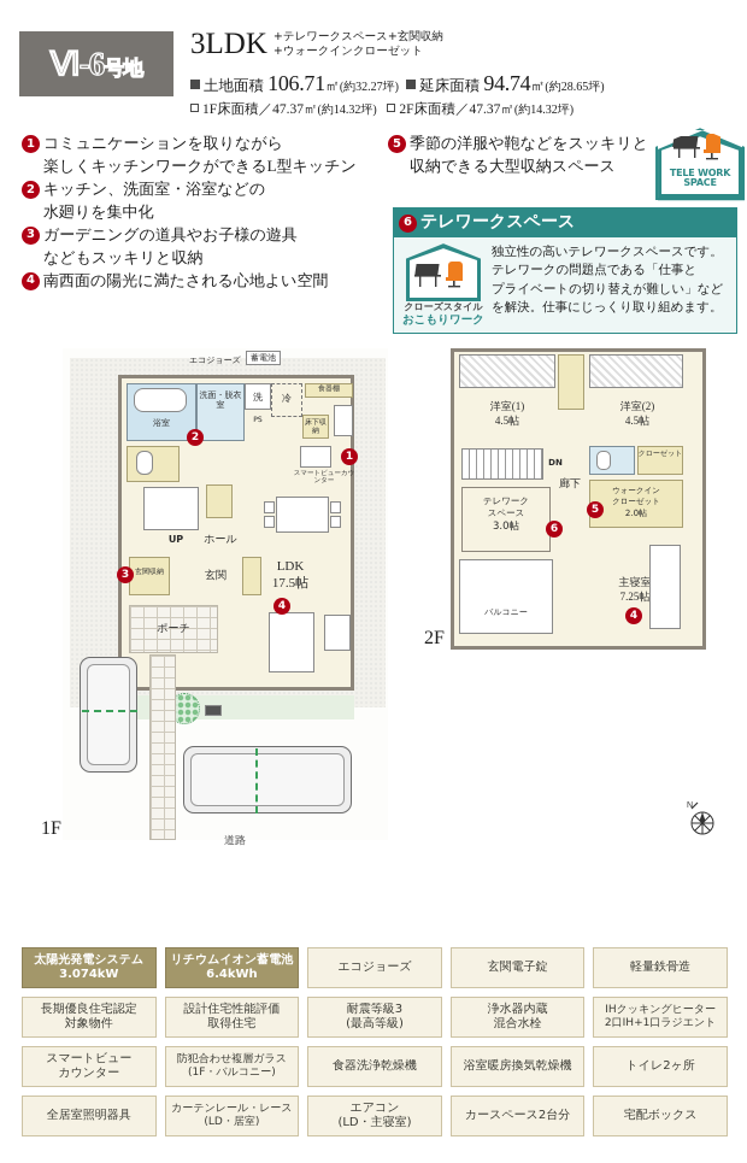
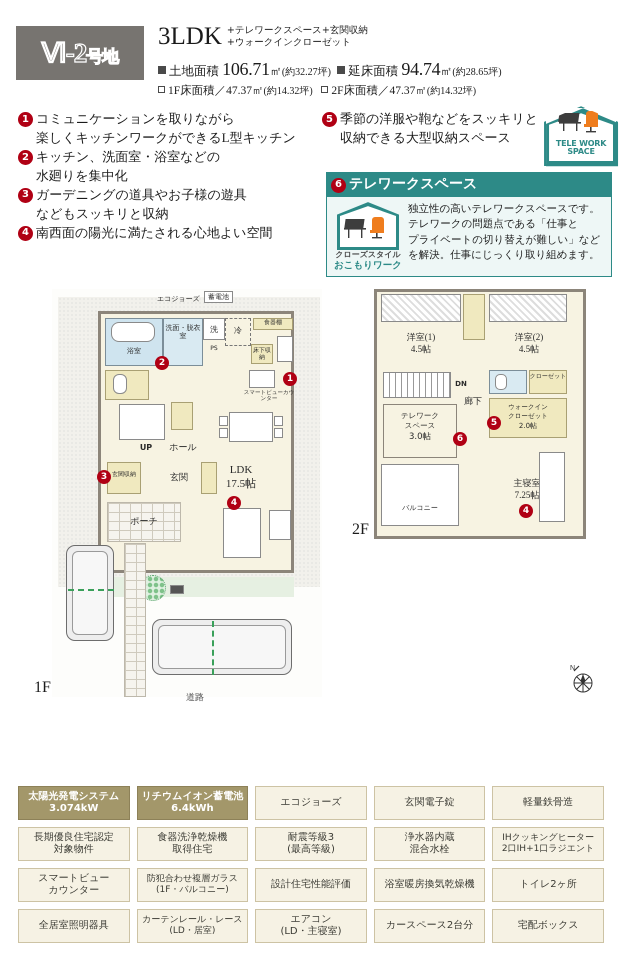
- Ⅵ-6号地
+ Ⅵ-2号地
  3LDK
  +テレワークスペース+玄関収納
  +ウォークインクローゼット
  土地面積 106.71㎡(約32.27坪) 延床面積 94.74㎡(約28.65坪)
  1F床面積／47.37㎡(約14.32坪) 2F床面積／47.37㎡(約14.32坪)
  1
  コミュニケーションを取りながら
  楽しくキッチンワークができるL型キッチン
  2
  キッチン、洗面室・浴室などの
  水廻りを集中化
  3
  ガーデニングの道具やお子様の遊具
  などもスッキリと収納
  4
  南西面の陽光に満たされる心地よい空間
  5
  季節の洋服や鞄などをスッキリと
  収納できる大型収納スペース
  TELE WORK
  SPACE
  6
  テレワークスペース
  クローズスタイル
  おこもりワーク
  独立性の高いテレワークスペースです。
  テレワークの問題点である「仕事と
  プライベートの切り替えが難しい」など
  を解決。仕事にじっくり取り組めます。
  エコジョーズ
  蓄電池
  浴室
  洗面・脱衣室
  洗
  冷
  ホール
  UP
  玄関
  ポーチ
  LDK
  17.5帖
  1
  2
  3
  4
  1F
  洋室(1)
  4.5帖
  洋室(2)
  4.5帖
  DN
  廊下
  ウォークイン
  クローゼット
  2.0帖
  5
  テレワーク
  スペース
  3.0帖
  6
  バルコニー
  主寝室
  7.25帖
  4
  2F
  道路
  太陽光発電システム
  3.074kW
  リチウムイオン蓄電池
  6.4kWh
  エコジョーズ
  玄関電子錠
  軽量鉄骨造
  長期優良住宅認定
  対象物件
- 設計住宅性能評価
+ 食器洗浄乾燥機
  取得住宅
  耐震等級3
  (最高等級)
  浄水器内蔵
  混合水栓
  IHクッキングヒーター
  2口IH+1口ラジエント
  スマートビュー
  カウンター
  防犯合わせ複層ガラス
  (1F・バルコニー)
- 食器洗浄乾燥機
+ 設計住宅性能評価
  浴室暖房換気乾燥機
  トイレ2ヶ所
  全居室照明器具
  カーテンレール・レース
  (LD・居室)
  エアコン
  (LD・主寝室)
  カースペース2台分
  宅配ボックス
